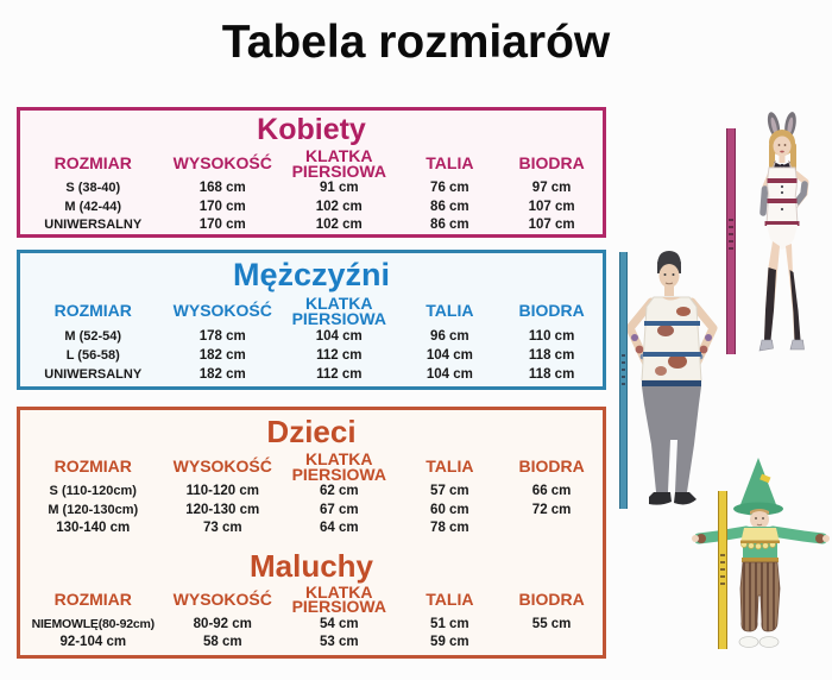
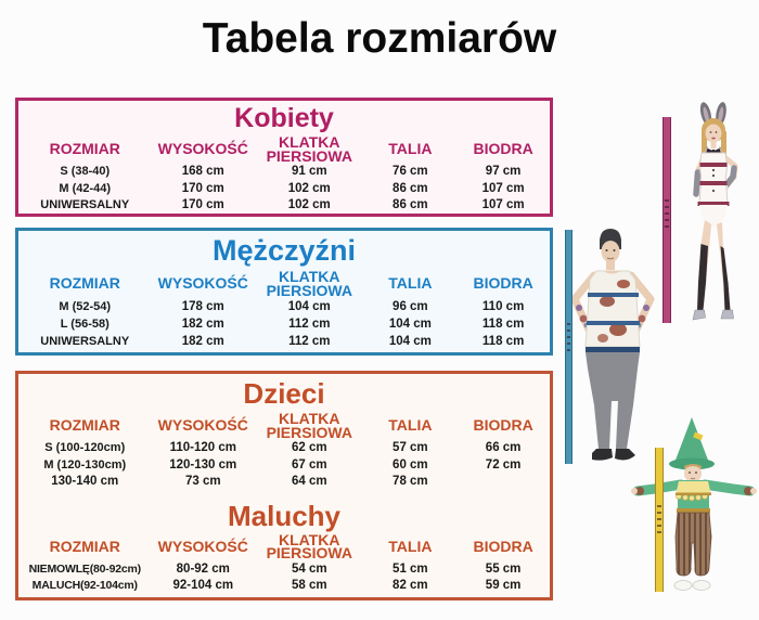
  Tabela rozmiarów
  Kobiety
  ROZMIAR
  WYSOKOŚĆ
  KLATKA PIERSIOWA
  TALIA
  BIODRA
  S (38-40)
  168 cm
  91 cm
  76 cm
  97 cm
  M (42-44)
  170 cm
  102 cm
  86 cm
  107 cm
  UNIWERSALNY
  170 cm
  102 cm
  86 cm
  107 cm
  Mężczyźni
  ROZMIAR
  WYSOKOŚĆ
  KLATKA PIERSIOWA
  TALIA
  BIODRA
  M (52-54)
  178 cm
  104 cm
  96 cm
  110 cm
  L (56-58)
  182 cm
  112 cm
  104 cm
  118 cm
  UNIWERSALNY
  182 cm
  112 cm
  104 cm
  118 cm
  Dzieci
  ROZMIAR
  WYSOKOŚĆ
  KLATKA PIERSIOWA
  TALIA
  BIODRA
- S (110-120cm)
+ S (100-120cm)
  110-120 cm
  62 cm
  57 cm
  66 cm
  M (120-130cm)
  120-130 cm
  67 cm
  60 cm
  72 cm
  130-140 cm
  73 cm
  64 cm
  78 cm
  Maluchy
  ROZMIAR
  WYSOKOŚĆ
  KLATKA PIERSIOWA
  TALIA
  BIODRA
  NIEMOWLĘ(80-92cm)
  80-92 cm
  54 cm
  51 cm
  55 cm
+ MALUCH(92-104cm)
  92-104 cm
  58 cm
- 53 cm
+ 82 cm
  59 cm
